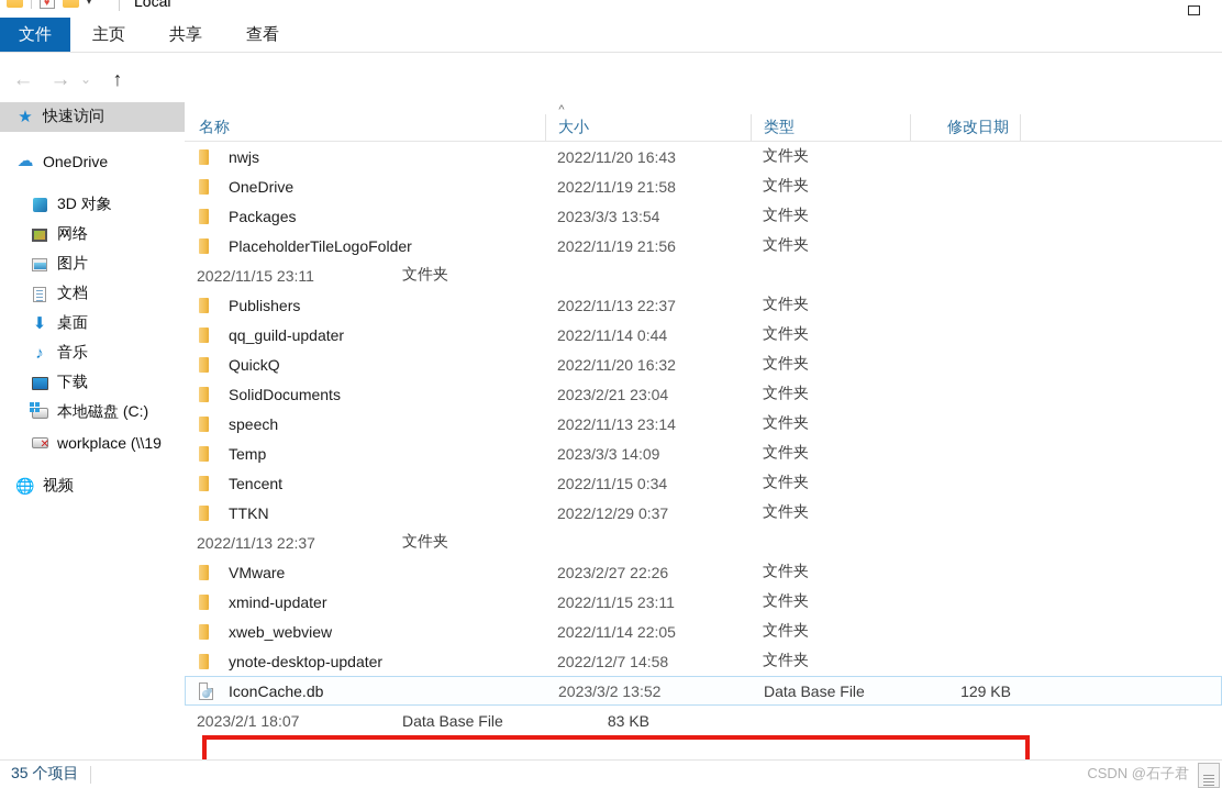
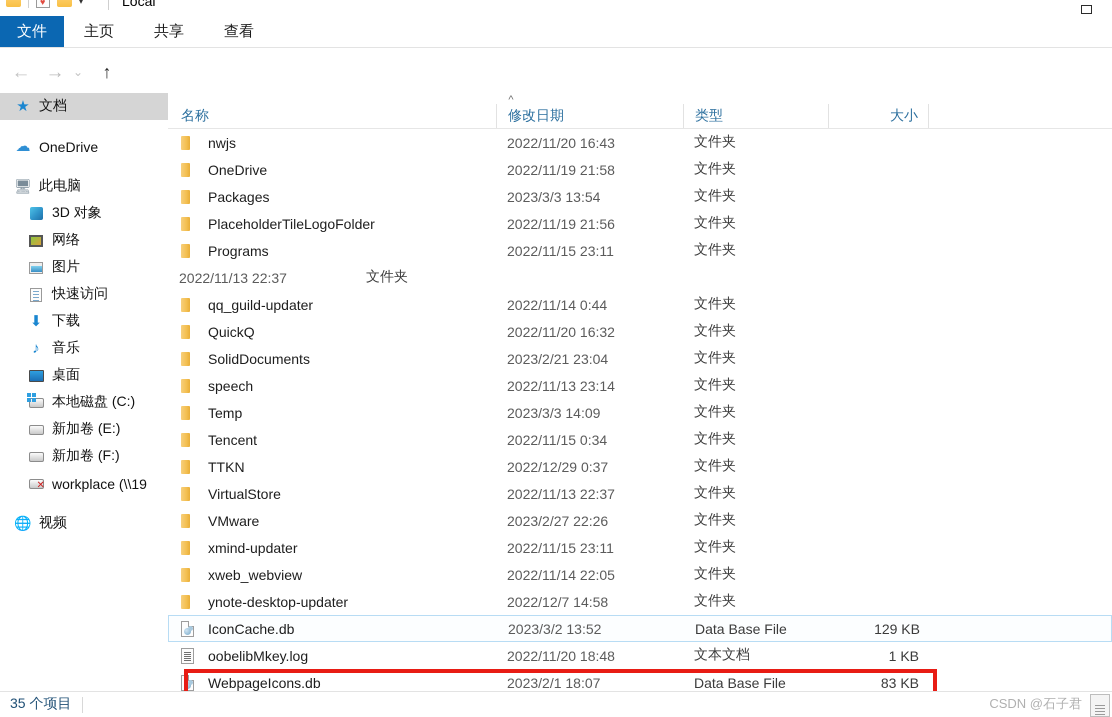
  ♥
  ▾
  Local
  文件
  主页
  共享
  查看
  ←
  →
  ⌄
  ↑
  ★
- 快速访问
+ 文档
  ☁
  OneDrive
+ 🖥
+ 此电脑
  3D 对象
  网络
  图片
- 文档
+ 快速访问
  ⬇
- 桌面
+ 下载
  ♪
  音乐
- 下载
+ 桌面
  本地磁盘 (C:)
+ 新加卷 (E:)
+ 新加卷 (F:)
  workplace (\\19
  🌐
  视频
  ^
  名称
- 大小
+ 修改日期
  类型
- 修改日期
+ 大小
  nwjs
  2022/11/20 16:43
  文件夹
  OneDrive
  2022/11/19 21:58
  文件夹
  Packages
  2023/3/3 13:54
  文件夹
  PlaceholderTileLogoFolder
  2022/11/19 21:56
  文件夹
+ Programs
  2022/11/15 23:11
  文件夹
- Publishers
  2022/11/13 22:37
  文件夹
  qq_guild-updater
  2022/11/14 0:44
  文件夹
  QuickQ
  2022/11/20 16:32
  文件夹
  SolidDocuments
  2023/2/21 23:04
  文件夹
  speech
  2022/11/13 23:14
  文件夹
  Temp
  2023/3/3 14:09
  文件夹
  Tencent
  2022/11/15 0:34
  文件夹
  TTKN
  2022/12/29 0:37
  文件夹
+ VirtualStore
  2022/11/13 22:37
  文件夹
  VMware
  2023/2/27 22:26
  文件夹
  xmind-updater
  2022/11/15 23:11
  文件夹
  xweb_webview
  2022/11/14 22:05
  文件夹
  ynote-desktop-updater
  2022/12/7 14:58
  文件夹
  IconCache.db
  2023/3/2 13:52
  Data Base File
  129 KB
+ oobelibMkey.log
+ 2022/11/20 18:48
+ 文本文档
+ 1 KB
+ WebpageIcons.db
  2023/2/1 18:07
  Data Base File
  83 KB
  35 个项目
  CSDN @石子君
